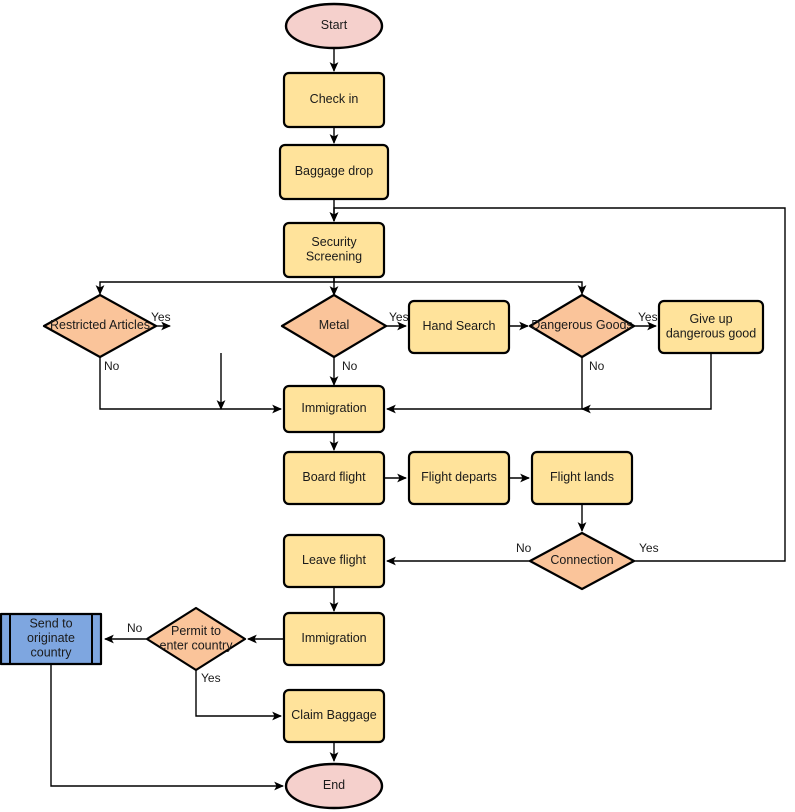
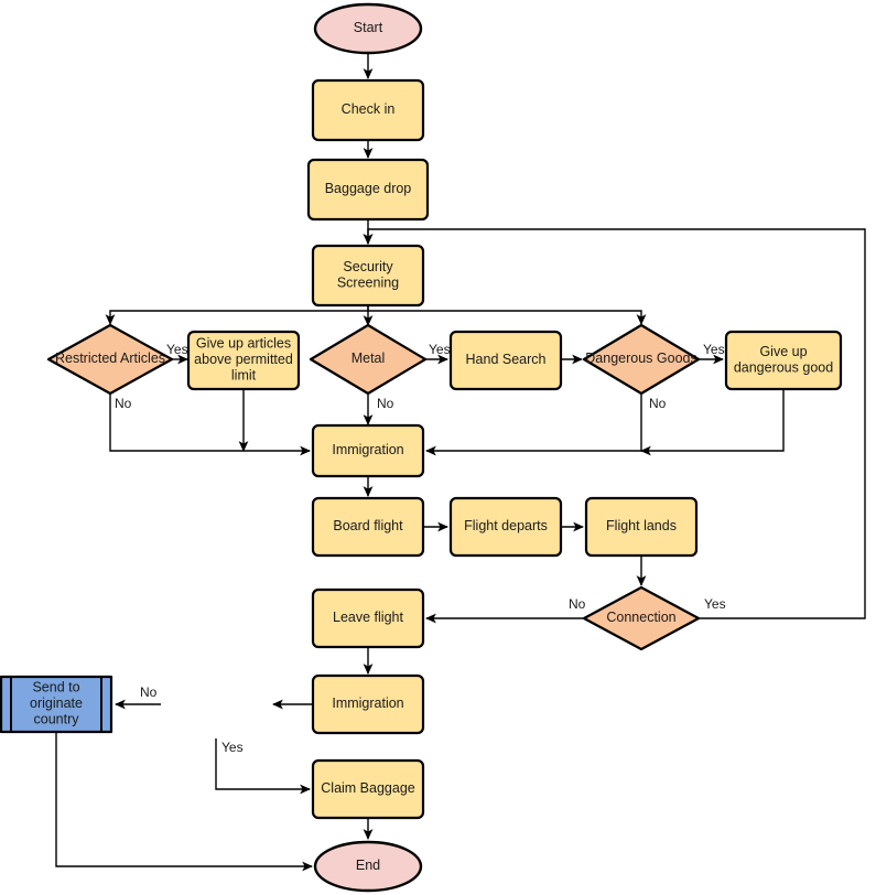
  Start
  Check in
  Baggage drop
  Security Screening
  Restricted Articles
+ Give up articles above permitted limit
  Metal
  Hand Search
  Dangerous Goods
  Give up dangerous good
  Immigration
  Board flight
  Flight departs
  Flight lands
  Connection
  Leave flight
- Permit to enter country
  Send to originate country
  Immigration
  Claim Baggage
  End
  Yes
  No
  Yes
  No
  Yes
  No
  No
  Yes
  No
  Yes
